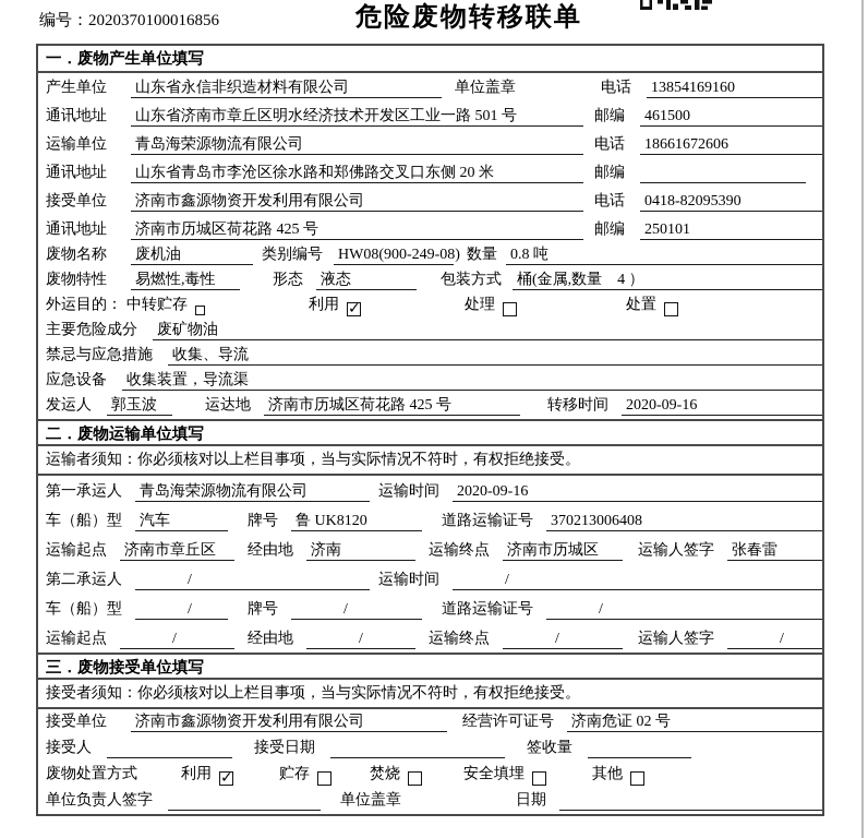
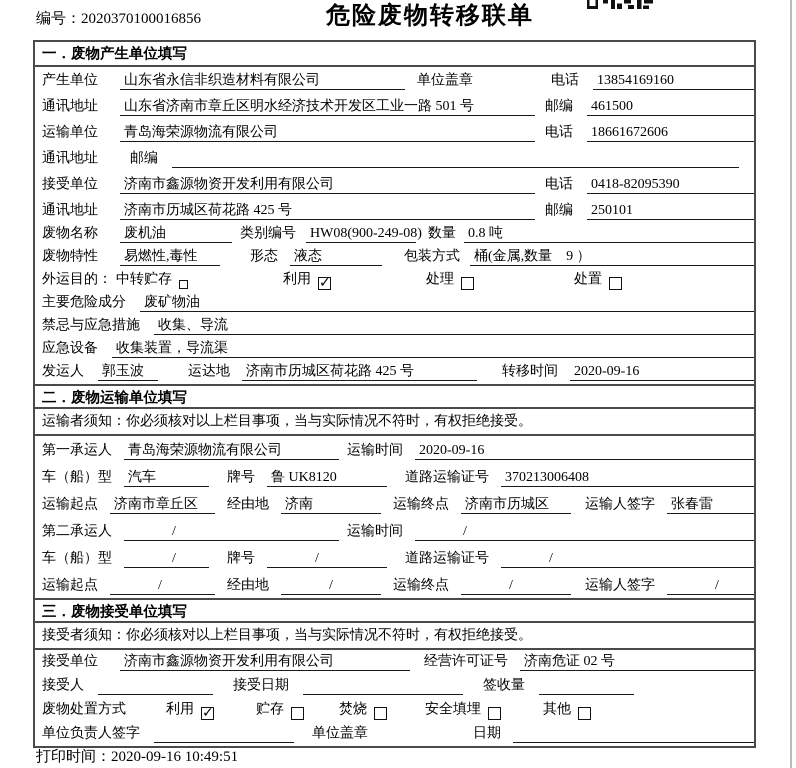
  编号：2020370100016856
  危险废物转移联单
  一．废物产生单位填写
  产生单位
  山东省永信非织造材料有限公司
  单位盖章
  电话
  13854169160
  通讯地址
  山东省济南市章丘区明水经济技术开发区工业一路 501 号
  邮编
  461500
  运输单位
  青岛海荣源物流有限公司
  电话
  18661672606
  通讯地址
- 山东省青岛市李沧区徐水路和郑佛路交叉口东侧 20 米
  邮编
  接受单位
  济南市鑫源物资开发利用有限公司
  电话
  0418-82095390
  通讯地址
  济南市历城区荷花路 425 号
  邮编
  250101
  废物名称
  废机油
  类别编号
  HW08(900-249-08)
  数量
  0.8 吨
  废物特性
  易燃性,毒性
  形态
  液态
  包装方式
- 桶(金属,数量 4 ）
+ 桶(金属,数量 9 ）
  外运目的：
  中转贮存
  利用
  处理
  处置
  主要危险成分
  废矿物油
  禁忌与应急措施
  收集、导流
  应急设备
  收集装置，导流渠
  发运人
  郭玉波
  运达地
  济南市历城区荷花路 425 号
  转移时间
  2020-09-16
  二．废物运输单位填写
  运输者须知：你必须核对以上栏目事项，当与实际情况不符时，有权拒绝接受。
  第一承运人
  青岛海荣源物流有限公司
  运输时间
  2020-09-16
  车（船）型
  汽车
  牌号
  鲁 UK8120
  道路运输证号
  370213006408
  运输起点
  济南市章丘区
  经由地
  济南
  运输终点
  济南市历城区
  运输人签字
  张春雷
  第二承运人
  /
  运输时间
  /
  车（船）型
  /
  牌号
  /
  道路运输证号
  /
  运输起点
  /
  经由地
  /
  运输终点
  /
  运输人签字
  /
  三．废物接受单位填写
  接受者须知：你必须核对以上栏目事项，当与实际情况不符时，有权拒绝接受。
  接受单位
  济南市鑫源物资开发利用有限公司
  经营许可证号
  济南危证 02 号
  接受人
  接受日期
  签收量
  废物处置方式
  利用
  贮存
  焚烧
  安全填埋
  其他
  单位负责人签字
  单位盖章
  日期
+ 打印时间：2020-09-16 10:49:51
